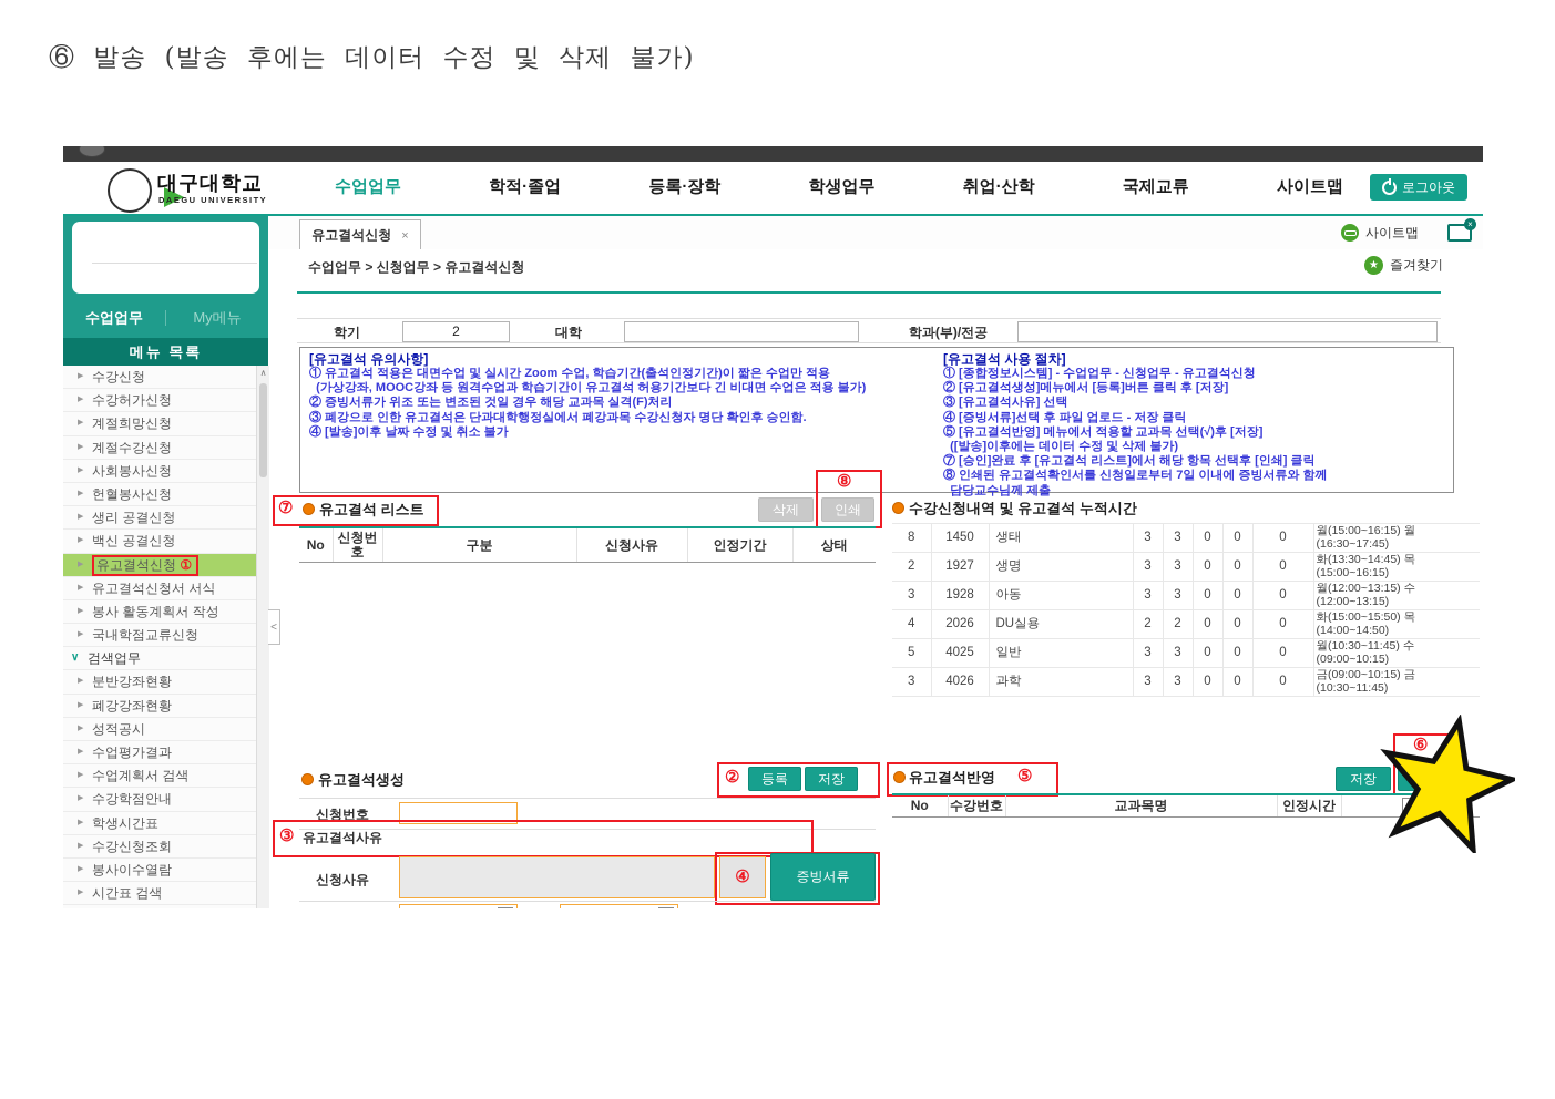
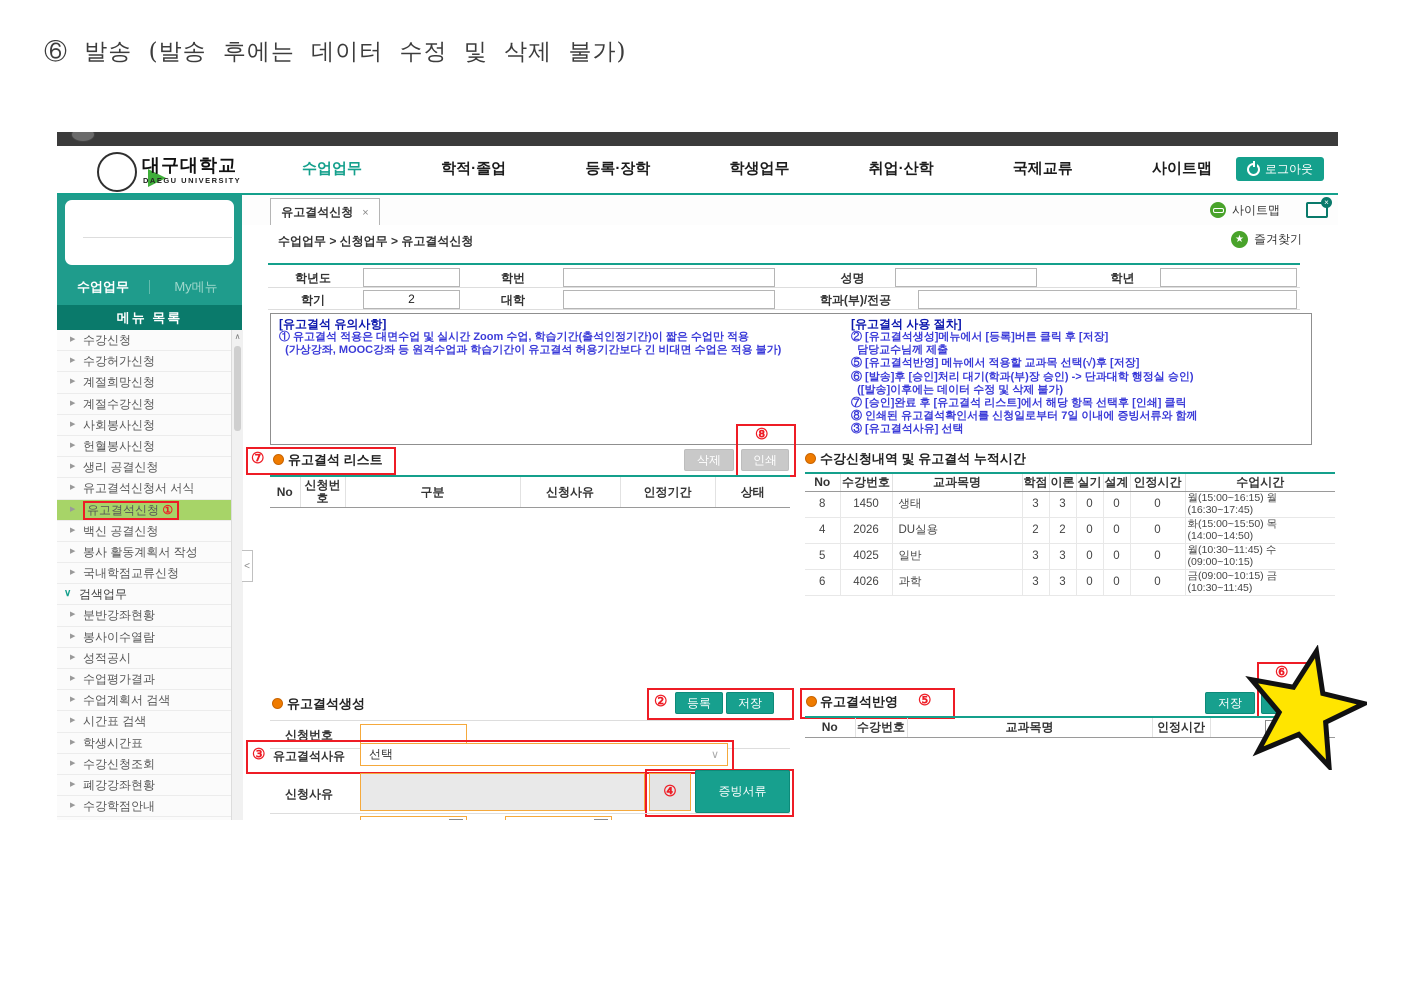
  ⑥ 발송 (발송 후에는 데이터 수정 및 삭제 불가)
  대구대학교
  DAEGU UNIVERSITY
  수업업무
  학적·졸업
  등록·장학
  학생업무
  취업·산학
  국제교류
  사이트맵
  로그아웃
  수업업무
  My메뉴
  메뉴 목록
  수강신청
  수강허가신청
  계절희망신청
  계절수강신청
  사회봉사신청
  헌혈봉사신청
  생리 공결신청
- 백신 공결신청
+ 유고결석신청서 서식
  유고결석신청 ①
- 유고결석신청서 서식
+ 백신 공결신청
  봉사 활동계획서 작성
  국내학점교류신청
  검색업무
  분반강좌현황
- 폐강강좌현황
+ 봉사이수열람
  성적공시
  수업평가결과
  수업계획서 검색
- 수강학점안내
+ 시간표 검색
  학생시간표
  수강신청조회
- 봉사이수열람
+ 폐강강좌현황
- 시간표 검색
+ 수강학점안내
  ∧
  <
  유고결석신청
  ×
  사이트맵
  수업업무 > 신청업무 > 유고결석신청
  ★
  즐겨찾기
+ 학년도
+ 학번
+ 성명
+ 학년
  학기
  2
  대학
  학과(부)/전공
  [유고결석 유의사항]
  ① 유고결석 적용은 대면수업 및 실시간 Zoom 수업, 학습기간(출석인정기간)이 짧은 수업만 적용
  (가상강좌, MOOC강좌 등 원격수업과 학습기간이 유고결석 허용기간보다 긴 비대면 수업은 적용 불가)
- ② 증빙서류가 위조 또는 변조된 것일 경우 해당 교과목 실격(F)처리
- ③ 폐강으로 인한 유고결석은 단과대학행정실에서 폐강과목 수강신청자 명단 확인후 승인함.
- ④ [발송]이후 날짜 수정 및 취소 불가
  [유고결석 사용 절차]
- ① [종합정보시스템] - 수업업무 - 신청업무 - 유고결석신청
  ② [유고결석생성]메뉴에서 [등록]버튼 클릭 후 [저장]
- ③ [유고결석사유] 선택
+ 담당교수님께 제출
- ④ [증빙서류]선택 후 파일 업로드 - 저장 클릭
  ⑤ [유고결석반영] 메뉴에서 적용할 교과목 선택(√)후 [저장]
+ ⑥ [발송]후 [승인]처리 대기(학과(부)장 승인) -> 단과대학 행정실 승인)
  ([발송]이후에는 데이터 수정 및 삭제 불가)
  ⑦ [승인]완료 후 [유고결석 리스트]에서 해당 항목 선택후 [인쇄] 클릭
  ⑧ 인쇄된 유고결석확인서를 신청일로부터 7일 이내에 증빙서류와 함께
- 담당교수님께 제출
+ ③ [유고결석사유] 선택
  ⑦
  유고결석 리스트
  삭제
  ⑧
  인쇄
  No	신청번호	구분	신청사유	인정기간	상태
  수강신청내역 및 유고결석 누적시간
+ No	수강번호	교과목명	학점	이론	실기	설계	인정시간	수업시간
  8	1450	생태	3	3	0	0	0	월(15:00~16:15) 월(16:30~17:45)
- 2	1927	생명	3	3	0	0	0	화(13:30~14:45) 목(15:00~16:15)
- 3	1928	아동	3	3	0	0	0	월(12:00~13:15) 수(12:00~13:15)
  4	2026	DU실용	2	2	0	0	0	화(15:00~15:50) 목(14:00~14:50)
  5	4025	일반	3	3	0	0	0	월(10:30~11:45) 수(09:00~10:15)
- 3	4026	과학	3	3	0	0	0	금(09:00~10:15) 금(10:30~11:45)
+ 6	4026	과학	3	3	0	0	0	금(09:00~10:15) 금(10:30~11:45)
  유고결석생성
  ②
  등록
  저장
  신청번호
  ③
  유고결석사유
+ 선택
+ ∨
  신청사유
  ④
  증빙서류
  유고결석반영
  ⑤
  저장
  ⑥
  No	수강번호	교과목명	인정시간
